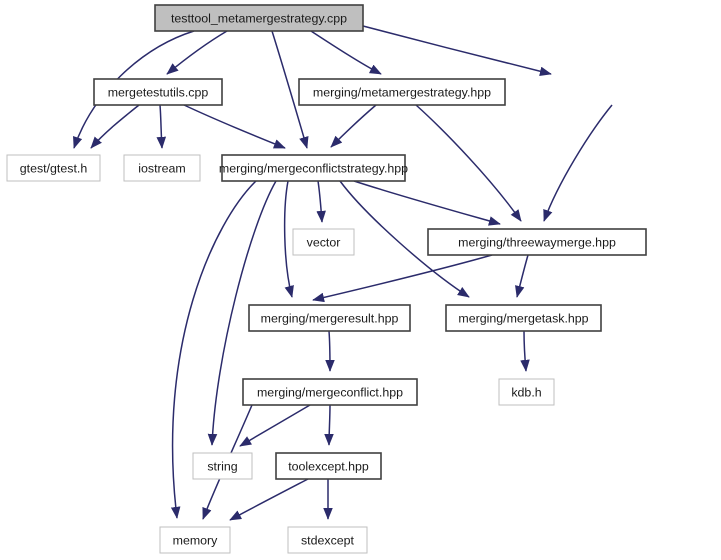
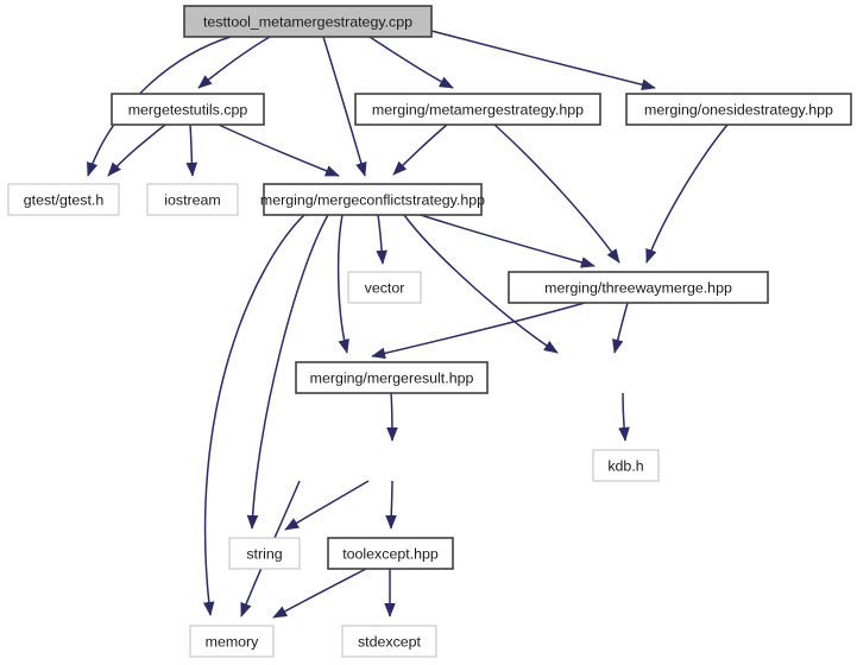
  testtool_metamergestrategy.cpp
  mergetestutils.cpp
  merging/metamergestrategy.hpp
+ merging/onesidestrategy.hpp
  gtest/gtest.h
  iostream
  merging/mergeconflictstrategy.hpp
  vector
  merging/threewaymerge.hpp
  merging/mergeresult.hpp
- merging/mergetask.hpp
- merging/mergeconflict.hpp
  kdb.h
  string
  toolexcept.hpp
  memory
  stdexcept
